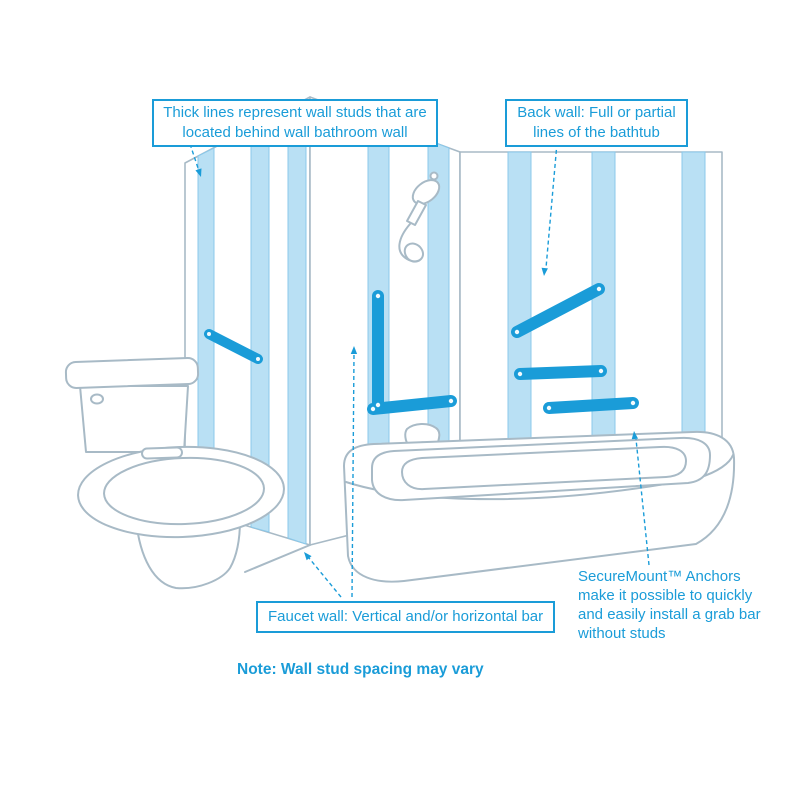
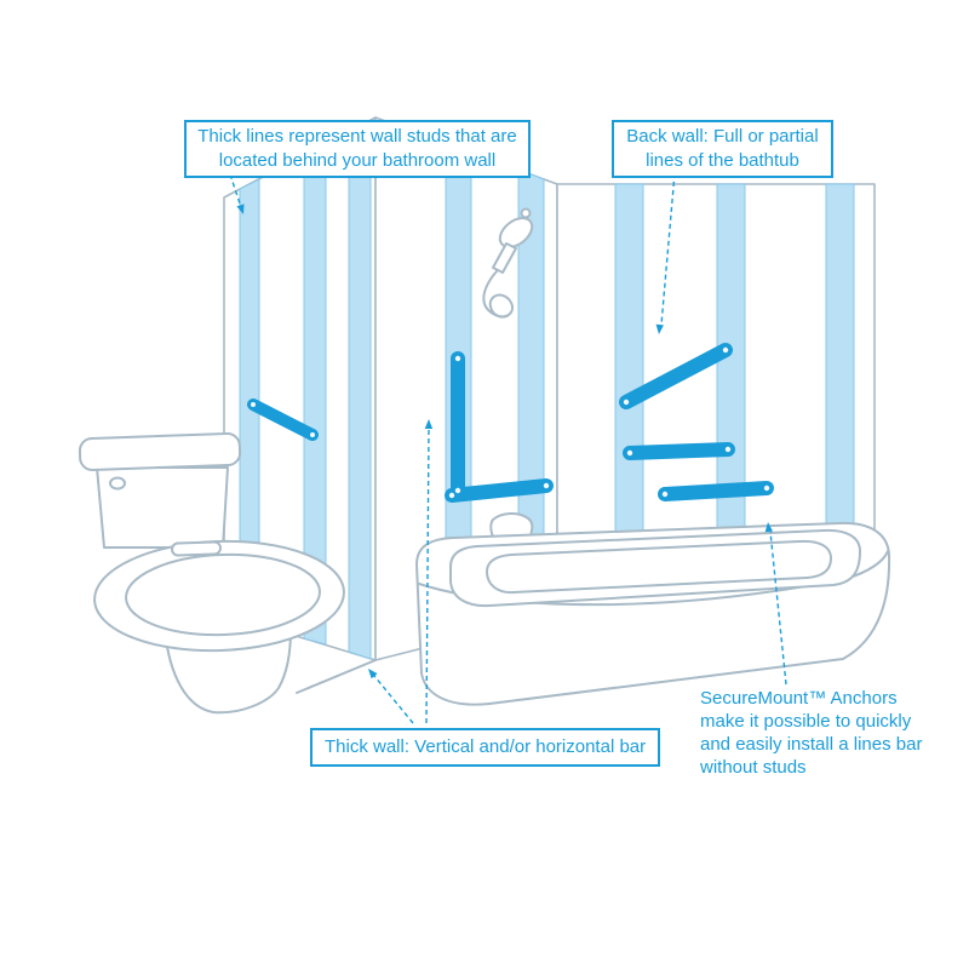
- Thick lines represent wall studs that are located behind wall bathroom wall
+ Thick lines represent wall studs that are located behind your bathroom wall
  Back wall: Full or partial lines of the bathtub
- Faucet wall: Vertical and/or horizontal bar
+ Thick wall: Vertical and/or horizontal bar
- SecureMount™ Anchors make it possible to quickly and easily install a grab bar without studs
+ SecureMount™ Anchors make it possible to quickly and easily install a lines bar without studs
- Note: Wall stud spacing may vary
